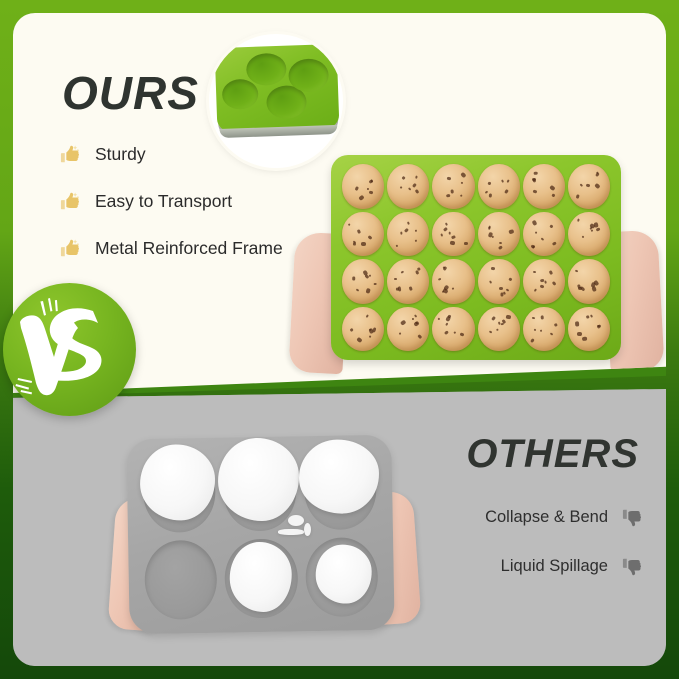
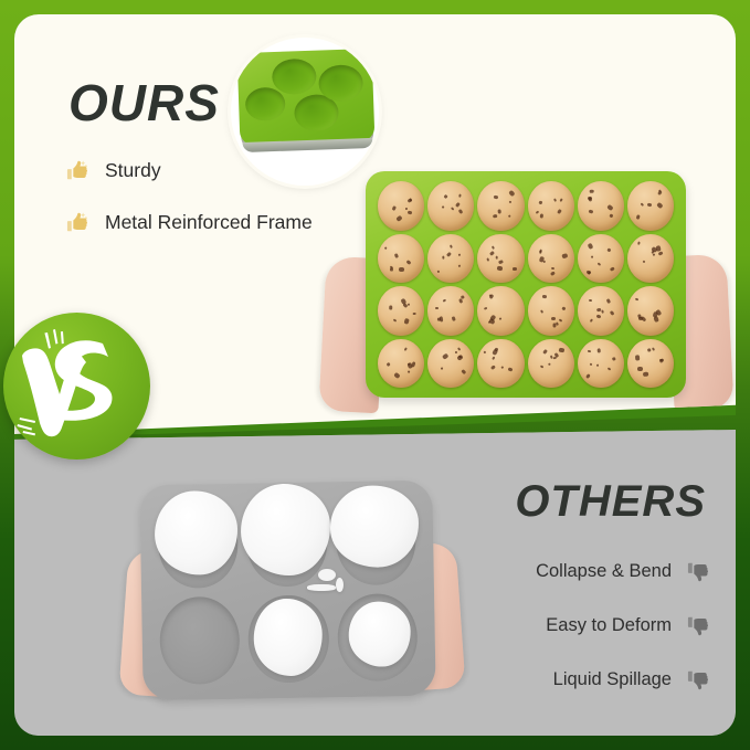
  OURS
  Sturdy
- Easy to Transport
  Metal Reinforced Frame
  OTHERS
  Collapse & Bend
+ Easy to Deform
  Liquid Spillage
